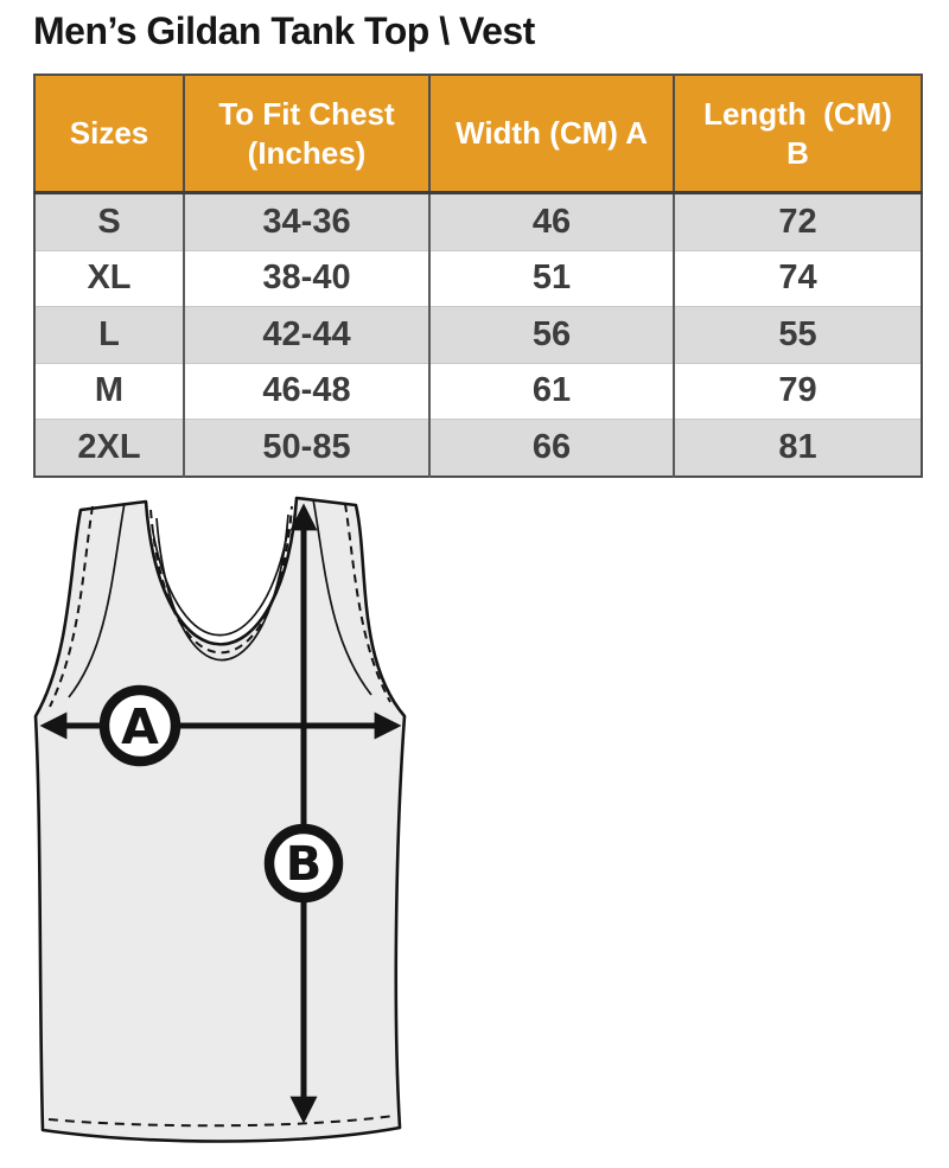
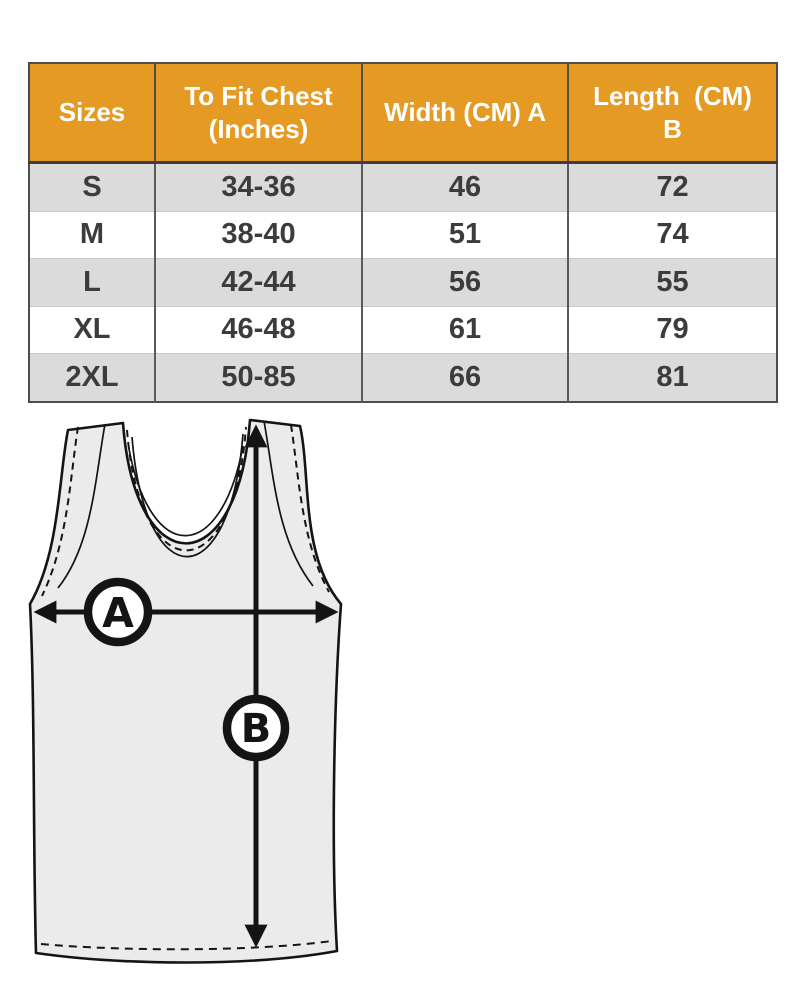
- Men’s Gildan Tank Top \ Vest
  Sizes	To Fit Chest (Inches)	Width (CM) A	Length (CM) B
  S	34-36	46	72
- XL	38-40	51	74
+ M	38-40	51	74
  L	42-44	56	55
- M	46-48	61	79
+ XL	46-48	61	79
  2XL	50-85	66	81
  A
  B
